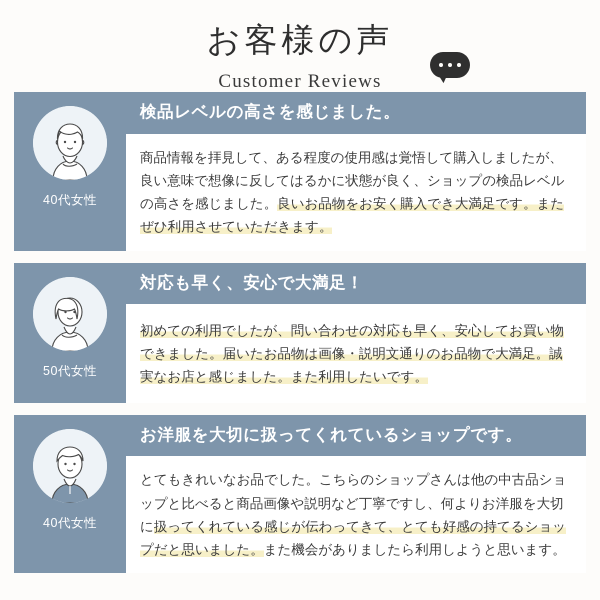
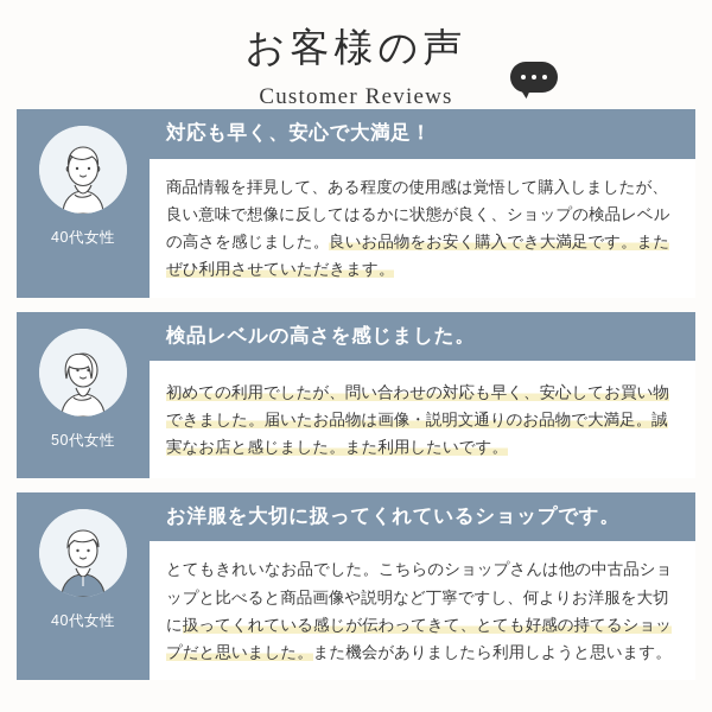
  お客様の声
  Customer Reviews
  40代女性
- 検品レベルの高さを感じました。
+ 対応も早く、安心で大満足！
  商品情報を拝見して、ある程度の使用感は覚悟して購入しましたが、良い意味で想像に反してはるかに状態が良く、ショップの検品レベルの高さを感じました。良いお品物をお安く購入でき大満足です。またぜひ利用させていただきます。
  50代女性
- 対応も早く、安心で大満足！
+ 検品レベルの高さを感じました。
  初めての利用でしたが、問い合わせの対応も早く、安心してお買い物できました。届いたお品物は画像・説明文通りのお品物で大満足。誠実なお店と感じました。また利用したいです。
  40代女性
  お洋服を大切に扱ってくれているショップです。
  とてもきれいなお品でした。こちらのショップさんは他の中古品ショップと比べると商品画像や説明など丁寧ですし、何よりお洋服を大切に扱ってくれている感じが伝わってきて、とても好感の持てるショップだと思いました。また機会がありましたら利用しようと思います。
